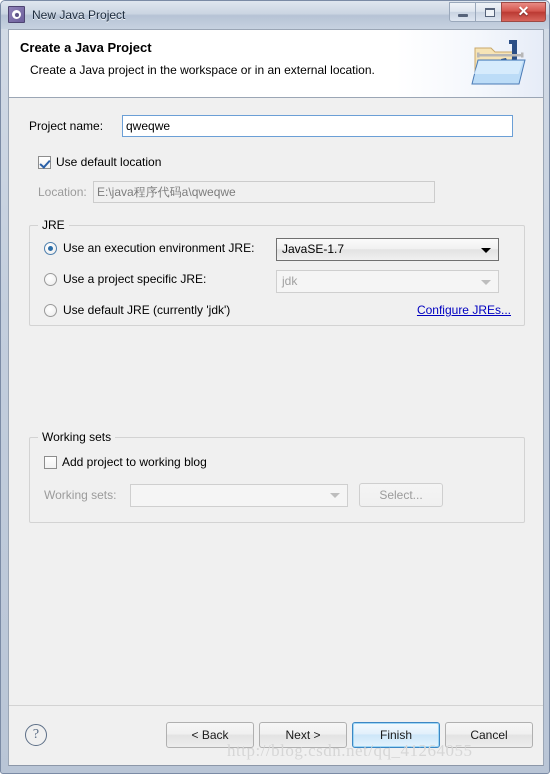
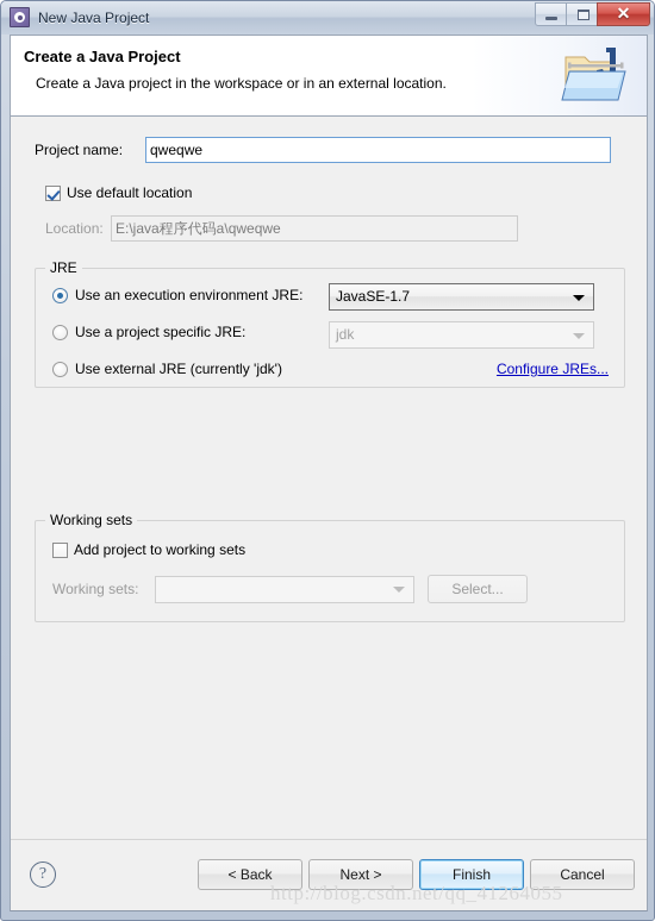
  New Java Project
  ✕
  Create a Java Project
  Create a Java project in the workspace or in an external location.
  Project name:
  qweqwe
  Use default location
  Location:
  E:\java程序代码a\qweqwe
  JRE
  Use an execution environment JRE:
  JavaSE-1.7
  Use a project specific JRE:
  jdk
- Use default JRE (currently 'jdk')
+ Use external JRE (currently 'jdk')
  Configure JREs...
  Working sets
- Add project to working blog
+ Add project to working sets
  Working sets:
  Select...
  ?
  < Back
  Next >
  Finish
  Cancel
  http://blog.csdn.net/qq_41264055
